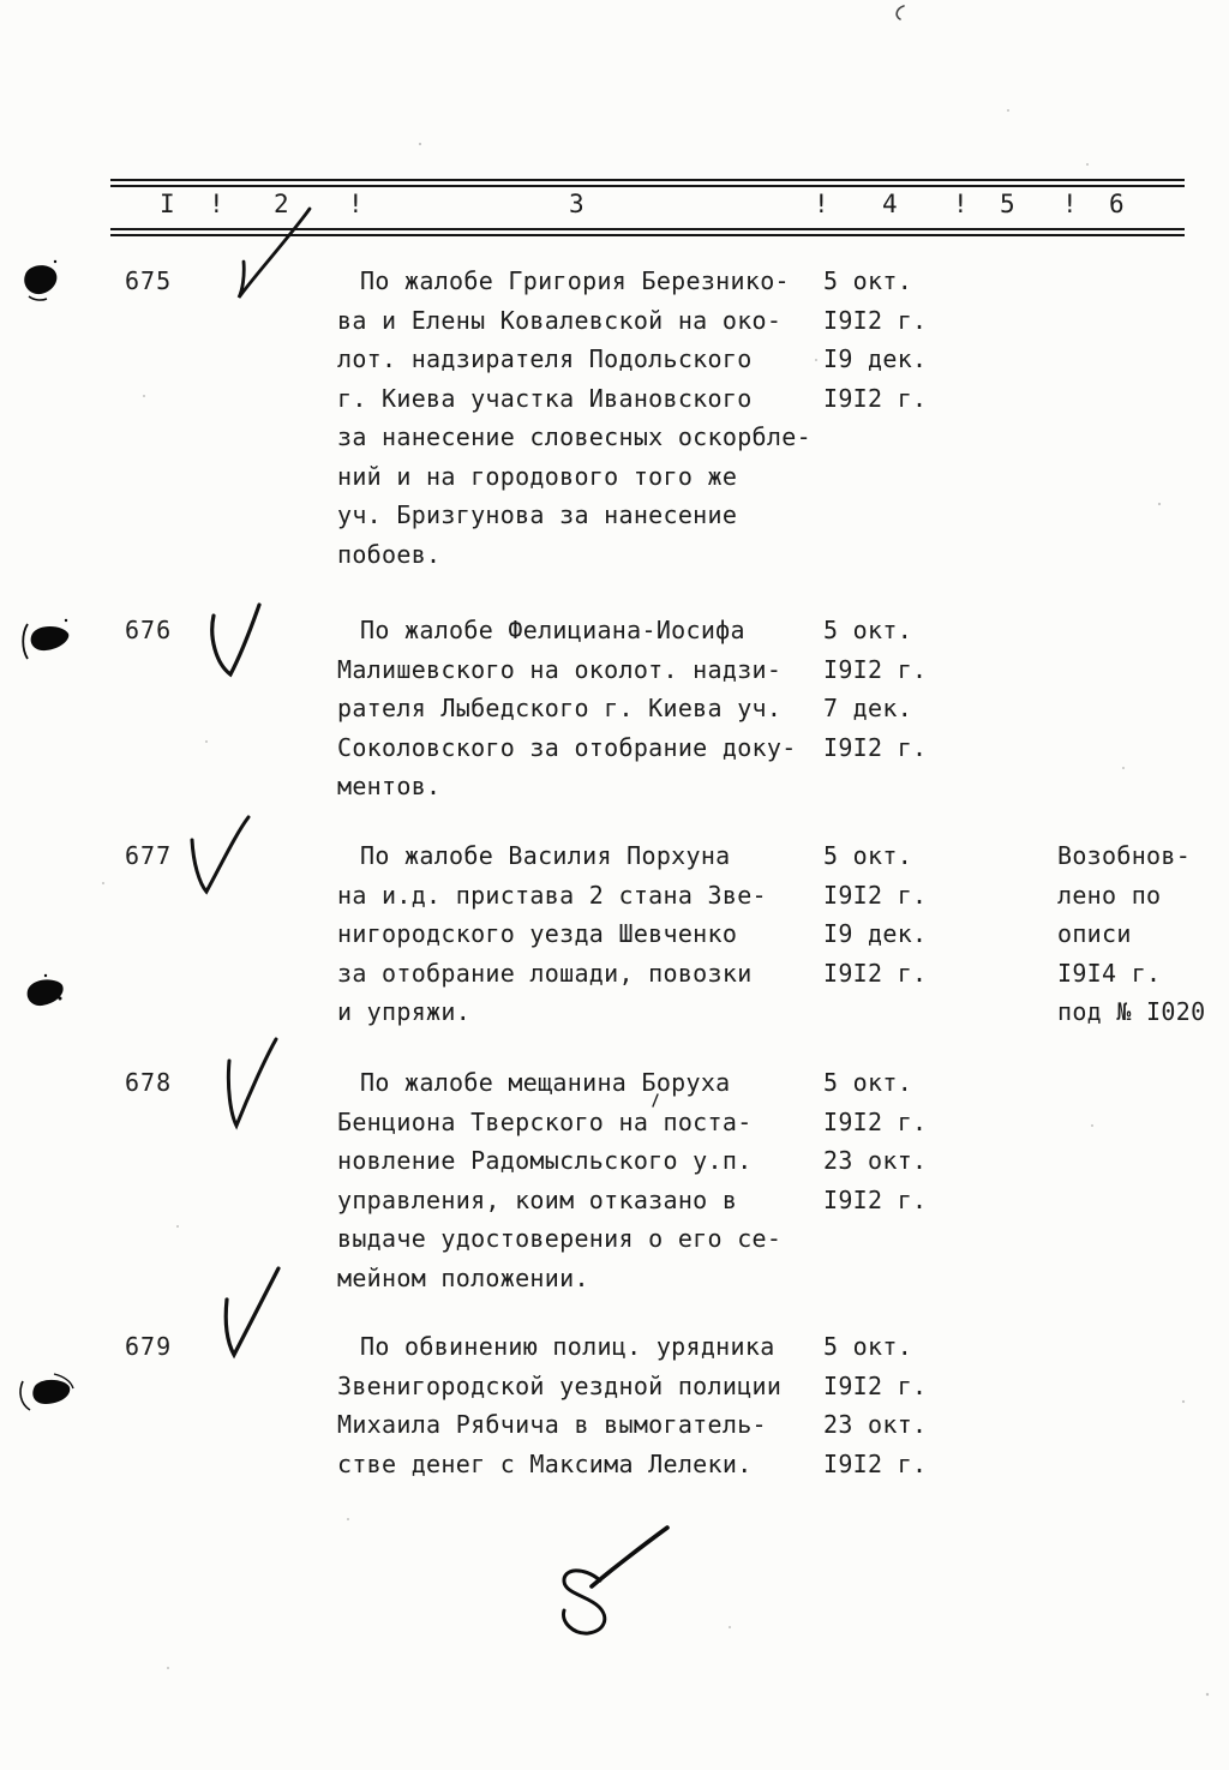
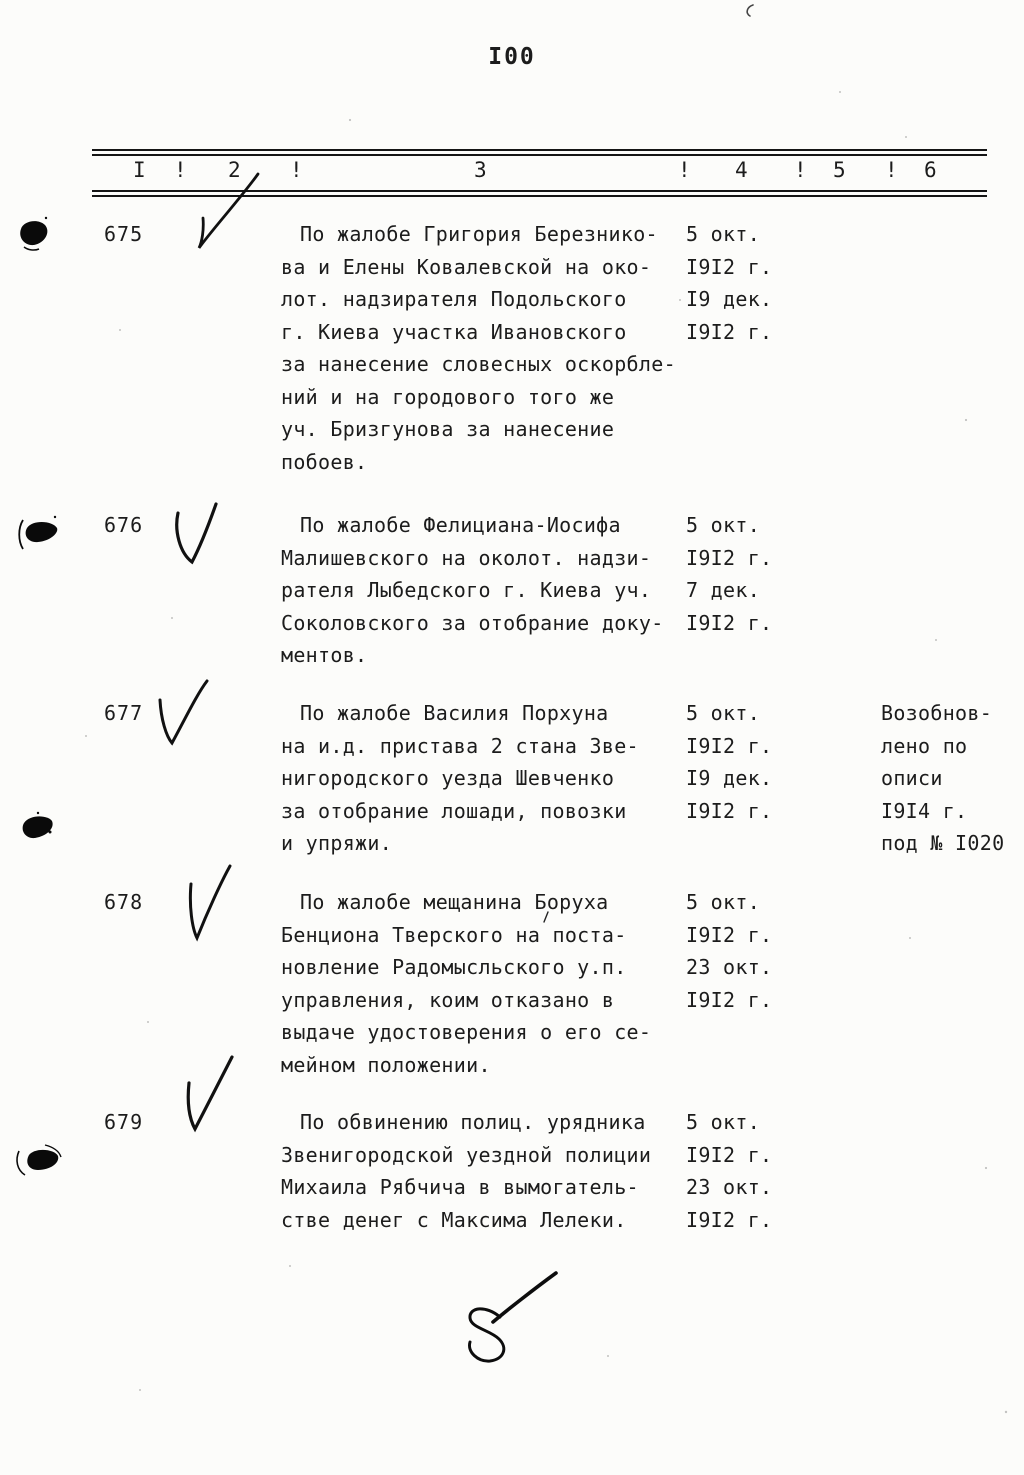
+ I00
  I
  !
  2
  !
  3
  !
  4
  !
  5
  !
  6
  675
  По жалобе Григория Березнико-
  ва и Елены Ковалевской на око-
  лот. надзирателя Подольского
  г. Киева участка Ивановского
  за нанесение словесных оскорбле-
  ний и на городового того же
  уч. Бризгунова за нанесение
  побоев.
  5 окт.
  I9I2 г.
  I9 дек.
  I9I2 г.
  676
  По жалобе Фелициана-Иосифа
  Малишевского на околот. надзи-
  рателя Лыбедского г. Киева уч.
  Соколовского за отобрание доку-
  ментов.
  5 окт.
  I9I2 г.
  7 дек.
  I9I2 г.
  677
  По жалобе Василия Порхуна
  на и.д. пристава 2 стана Зве-
  нигородского уезда Шевченко
  за отобрание лошади, повозки
  и упряжи.
  5 окт.
  I9I2 г.
  I9 дек.
  I9I2 г.
  Возобнов-
  лено по
  описи
  I9I4 г.
  под № I020
  678
  По жалобе мещанина Боруха
  Бенциона Тверского на поста-
  новление Радомысльского у.п.
  управления, коим отказано в
  выдаче удостоверения о его се-
  мейном положении.
  5 окт.
  I9I2 г.
  23 окт.
  I9I2 г.
  679
  По обвинению полиц. урядника
  Звенигородской уездной полиции
  Михаила Рябчича в вымогатель-
  стве денег с Максима Лелеки.
  5 окт.
  I9I2 г.
  23 окт.
  I9I2 г.
